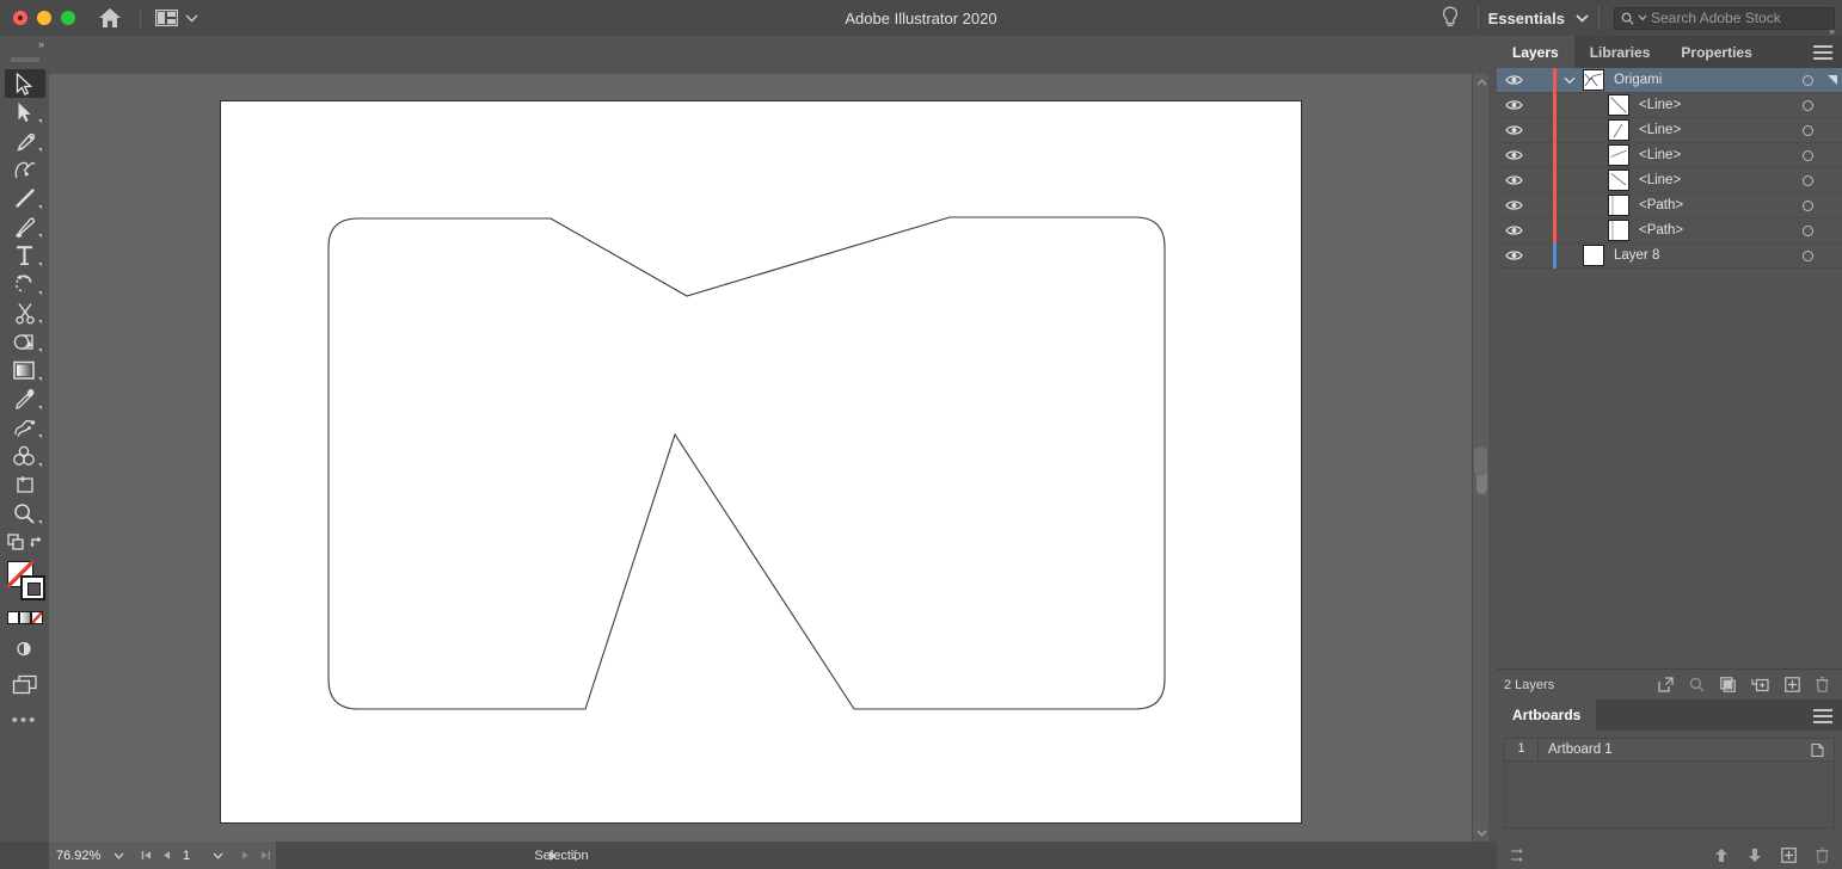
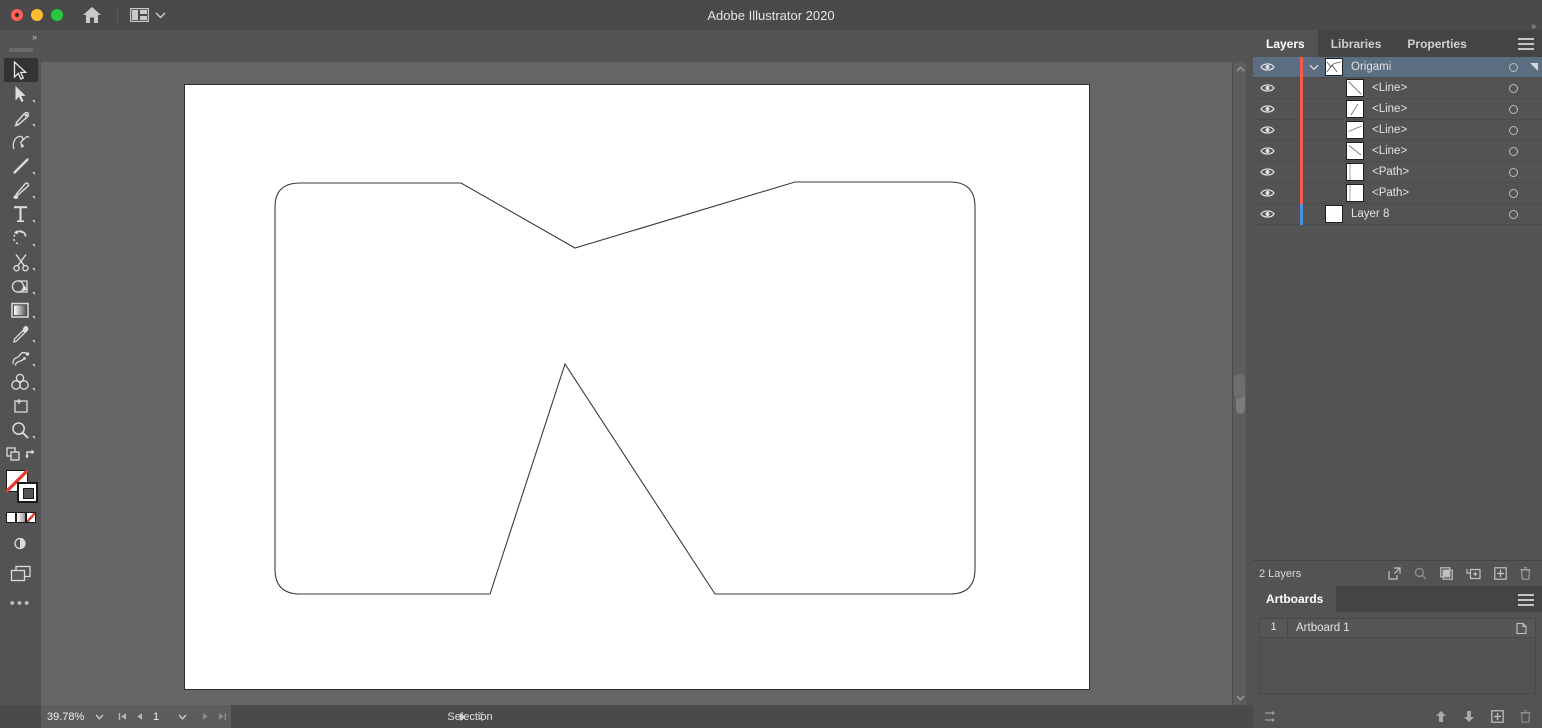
  Adobe Illustrator 2020
- Essentials
- Search Adobe Stock
  »
  •••
- 76.92%
+ 39.78%
  1
  Seecton
  »
  Layers
  Libraries
  Properties
  Origami
  <Line>
  <Line>
  <Line>
  <Line>
  <Path>
  <Path>
  Layer 8
  2 Layers
  Artboards
  1
  Artboard 1
